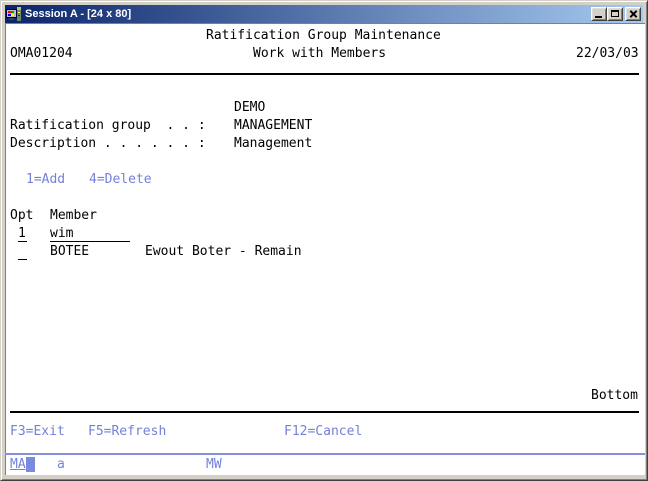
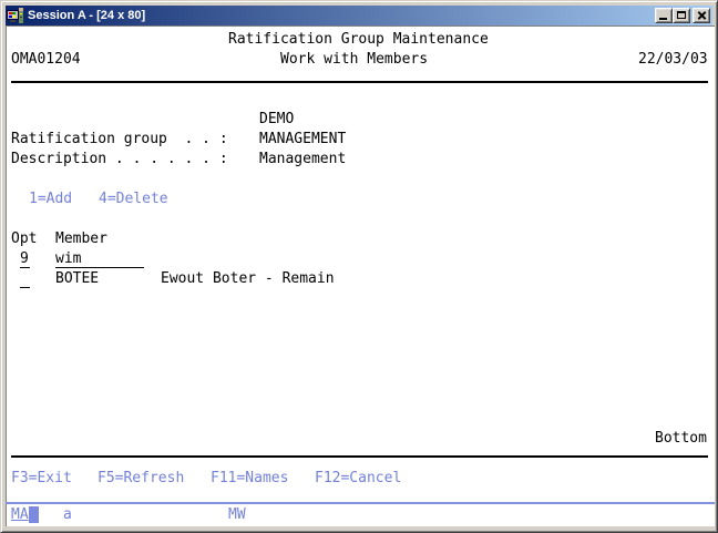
  Session A - [24 x 80]
  Ratification Group Maintenance
  OMA01204
  Work with Members
  22/03/03
  DEMO
  Ratification group . . :
  MANAGEMENT
  Description . . . . . . :
  Management
  1=Add
  4=Delete
  Opt
  Member
- 1
+ 9
  wim
  BOTEE
  Ewout Boter - Remain
  Bottom
  F3=Exit
  F5=Refresh
+ F11=Names
  F12=Cancel
  MA
  a
  MW
